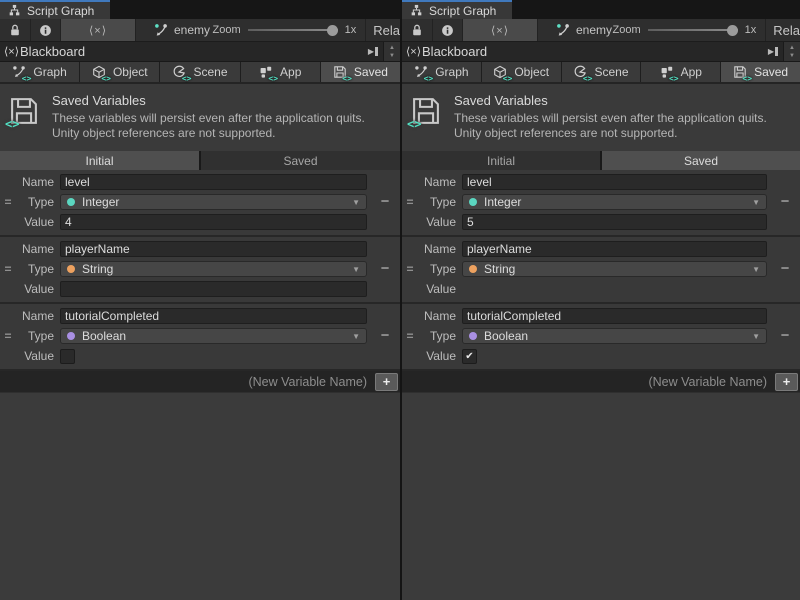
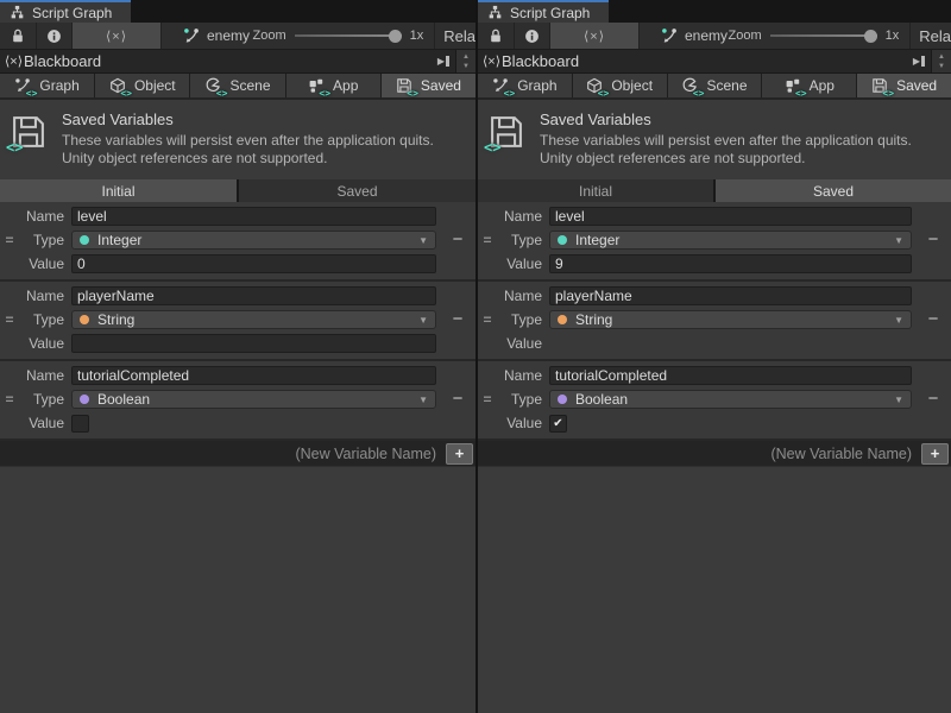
  Script Graph
  ⟨×⟩
  enemy
  Zoom
  1x
  Rela
  ⟨×⟩
  Blackboard
  ▶
  <>
  Graph
  <>
  Object
  <>
  Scene
  <>
  App
  <>
  Saved
  <>
  Saved Variables
  These variables will persist even after the application quits.
  Unity object references are not supported.
  Initial
  Saved
  Name
  level
  =
  Type
  Integer
  ▼
  −
  Value
- 4
+ 0
  Name
  playerName
  =
  Type
  String
  ▼
  −
  Value
  Name
  tutorialCompleted
  =
  Type
  Boolean
  ▼
  −
  Value
  (New Variable Name)
  +
  Script Graph
  ⟨×⟩
  enemy
  Zoom
  1x
  Rela
  ⟨×⟩
  Blackboard
  ▶
  <>
  Graph
  <>
  Object
  <>
  Scene
  <>
  App
  <>
  Saved
  <>
  Saved Variables
  These variables will persist even after the application quits.
  Unity object references are not supported.
  Initial
  Saved
  Name
  level
  =
  Type
  Integer
  ▼
  −
  Value
- 5
+ 9
  Name
  playerName
  =
  Type
  String
  ▼
  −
  Value
  Name
  tutorialCompleted
  =
  Type
  Boolean
  ▼
  −
  Value
  ✔
  (New Variable Name)
  +
